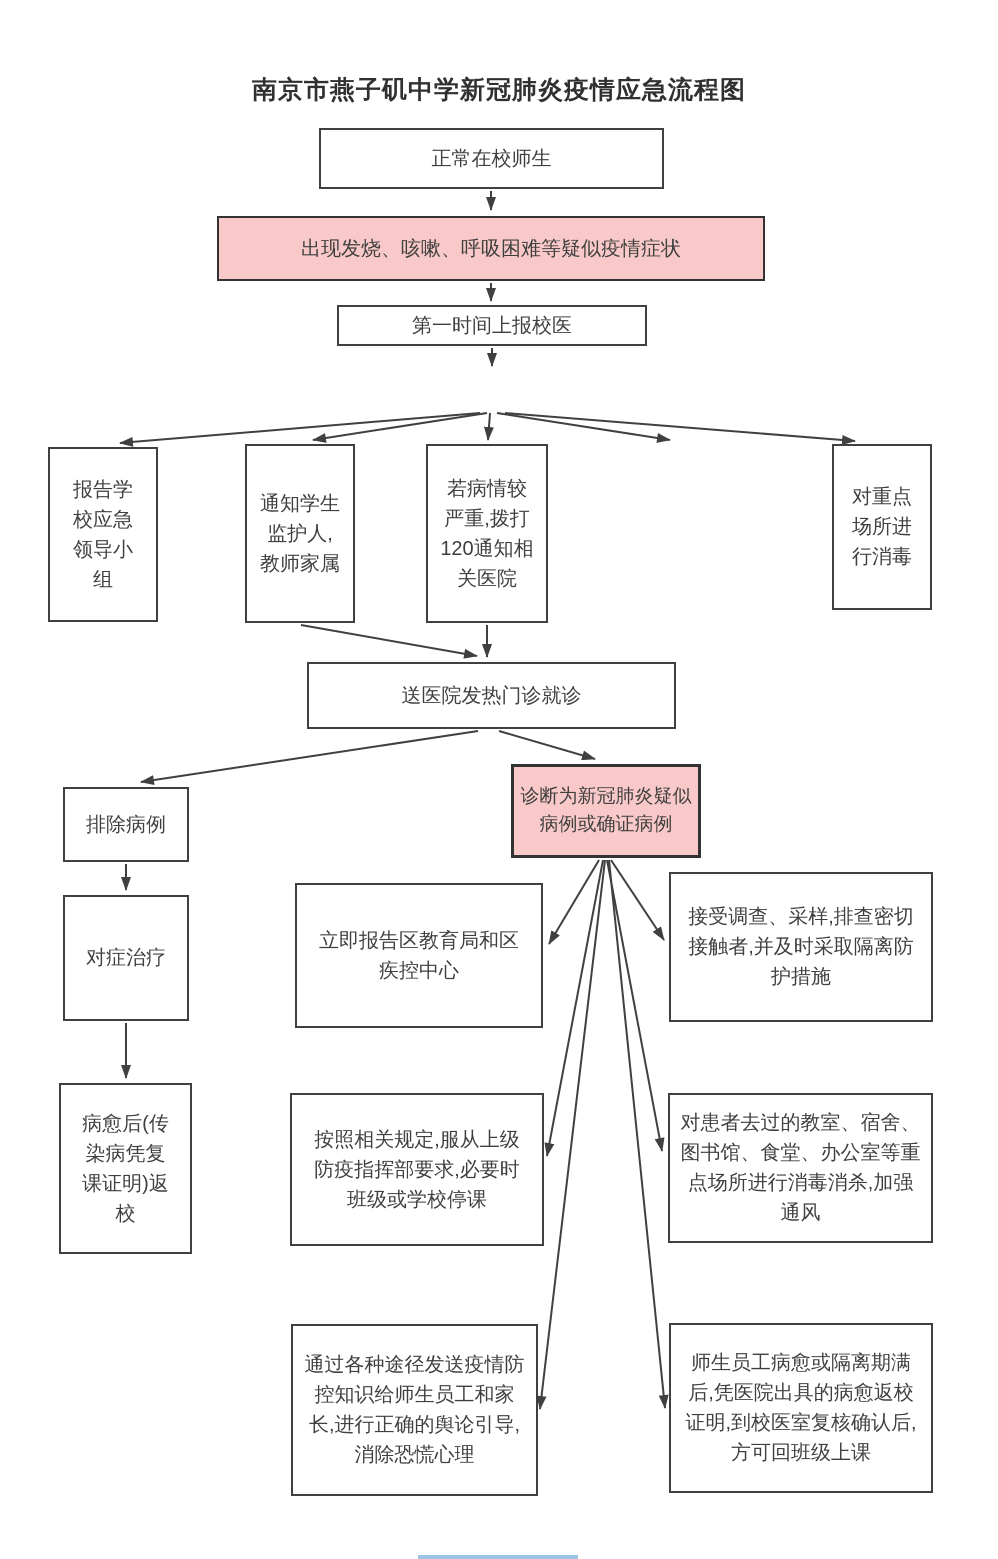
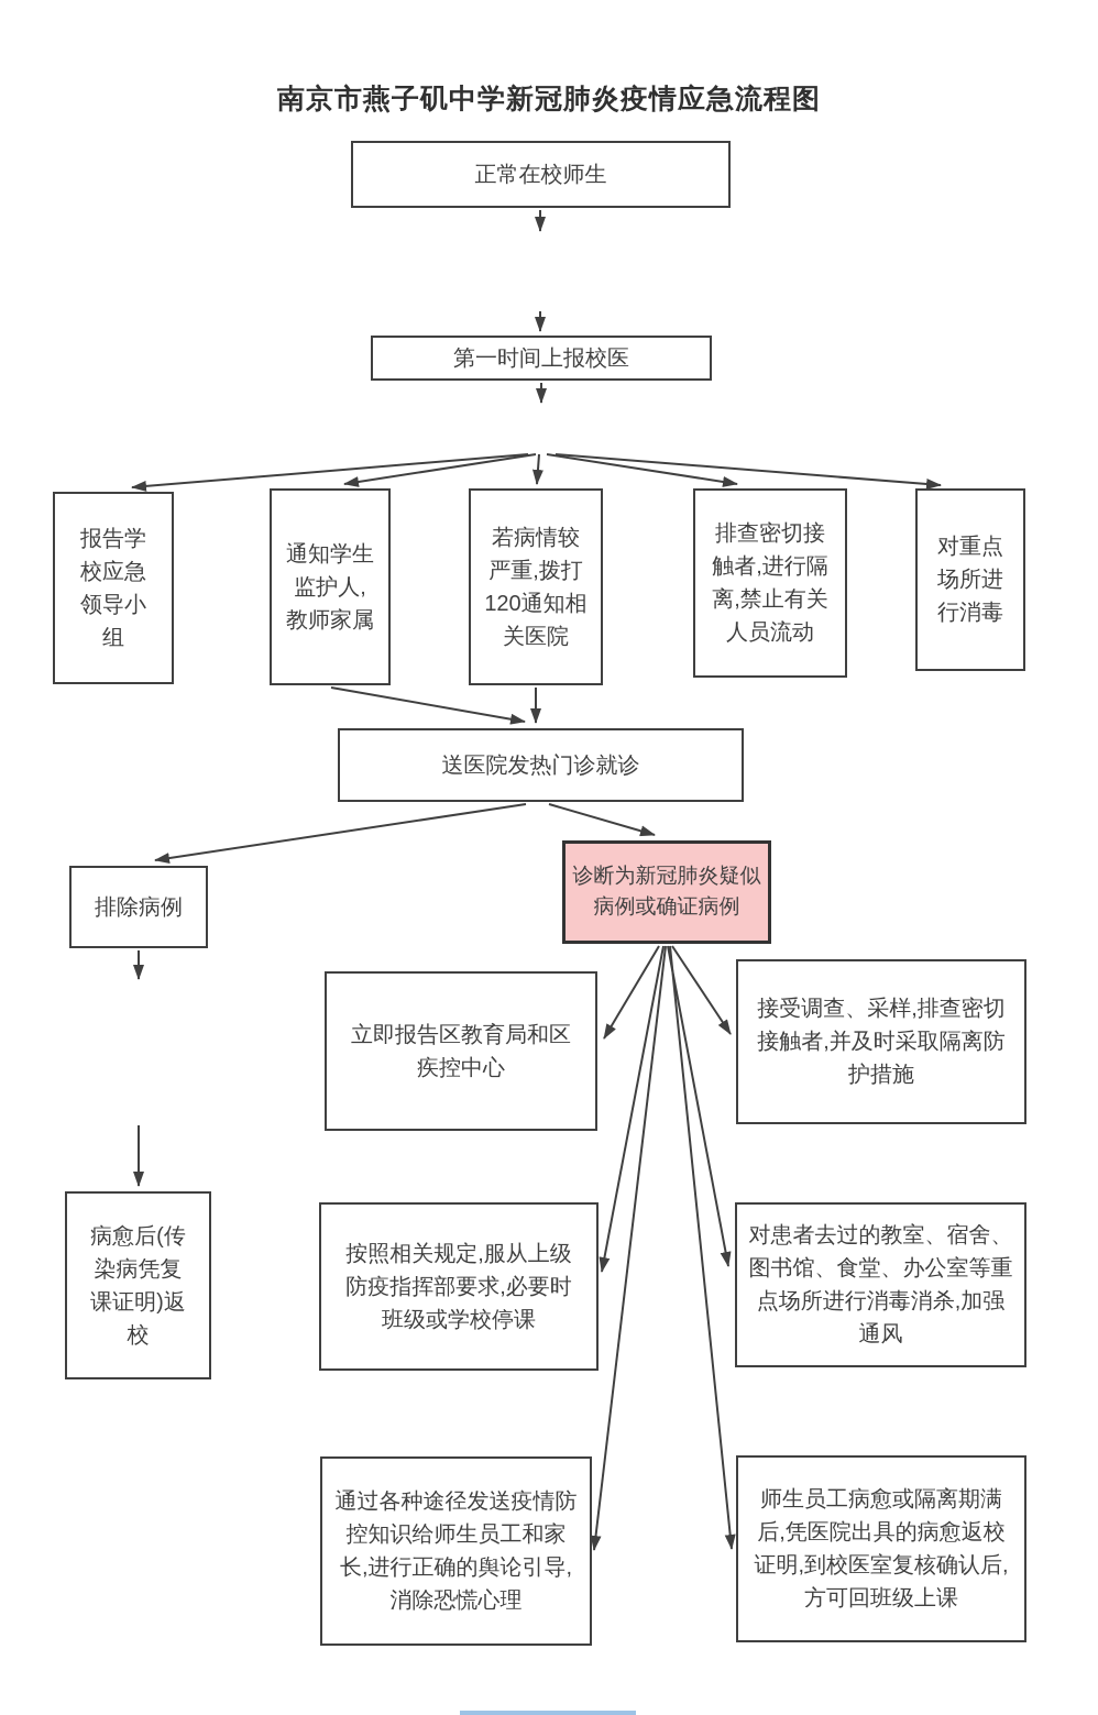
  南京市燕子矶中学新冠肺炎疫情应急流程图
  正常在校师生
- 出现发烧、咳嗽、呼吸困难等疑似疫情症状
  第一时间上报校医
  报告学校应急领导小组
  通知学生监护人,教师家属
  若病情较严重,拨打120通知相关医院
+ 排查密切接触者,进行隔离,禁止有关人员流动
  对重点场所进行消毒
  送医院发热门诊就诊
  排除病例
- 对症治疗
  病愈后(传染病凭复课证明)返校
  诊断为新冠肺炎疑似病例或确证病例
  立即报告区教育局和区疾控中心
  接受调查、采样,排查密切接触者,并及时采取隔离防护措施
  按照相关规定,服从上级防疫指挥部要求,必要时班级或学校停课
  对患者去过的教室、宿舍、图书馆、食堂、办公室等重点场所进行消毒消杀,加强通风
  通过各种途径发送疫情防控知识给师生员工和家长,进行正确的舆论引导,消除恐慌心理
  师生员工病愈或隔离期满后,凭医院出具的病愈返校证明,到校医室复核确认后,方可回班级上课
